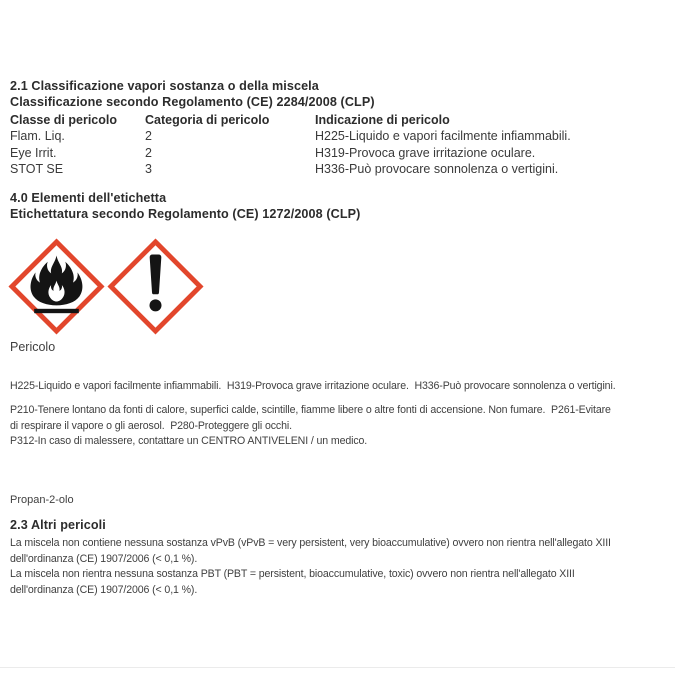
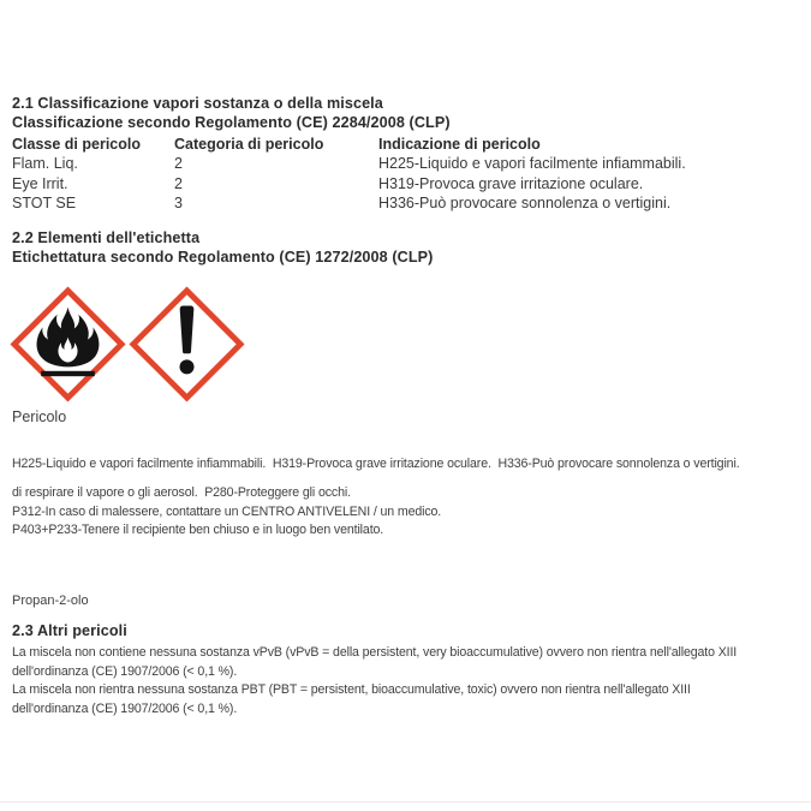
  2.1 Classificazione vapori sostanza o della miscela
  Classificazione secondo Regolamento (CE) 2284/2008 (CLP)
  Classe di pericolo
  Categoria di pericolo
  Indicazione di pericolo
  Flam. Liq.
  2
  H225-Liquido e vapori facilmente infiammabili.
  Eye Irrit.
  2
  H319-Provoca grave irritazione oculare.
  STOT SE
  3
  H336-Può provocare sonnolenza o vertigini.
- 4.0 Elementi dell'etichetta
+ 2.2 Elementi dell'etichetta
  Etichettatura secondo Regolamento (CE) 1272/2008 (CLP)
  Pericolo
  H225-Liquido e vapori facilmente infiammabili. H319-Provoca grave irritazione oculare. H336-Può provocare sonnolenza o vertigini.
- P210-Tenere lontano da fonti di calore, superfici calde, scintille, fiamme libere o altre fonti di accensione. Non fumare. P261-Evitare
  di respirare il vapore o gli aerosol. P280-Proteggere gli occhi.
  P312-In caso di malessere, contattare un CENTRO ANTIVELENI / un medico.
+ P403+P233-Tenere il recipiente ben chiuso e in luogo ben ventilato.
  Propan-2-olo
  2.3 Altri pericoli
- La miscela non contiene nessuna sostanza vPvB (vPvB = very persistent, very bioaccumulative) ovvero non rientra nell'allegato XIII
+ La miscela non contiene nessuna sostanza vPvB (vPvB = della persistent, very bioaccumulative) ovvero non rientra nell'allegato XIII
  dell'ordinanza (CE) 1907/2006 (< 0,1 %).
  La miscela non rientra nessuna sostanza PBT (PBT = persistent, bioaccumulative, toxic) ovvero non rientra nell'allegato XIII
  dell'ordinanza (CE) 1907/2006 (< 0,1 %).
